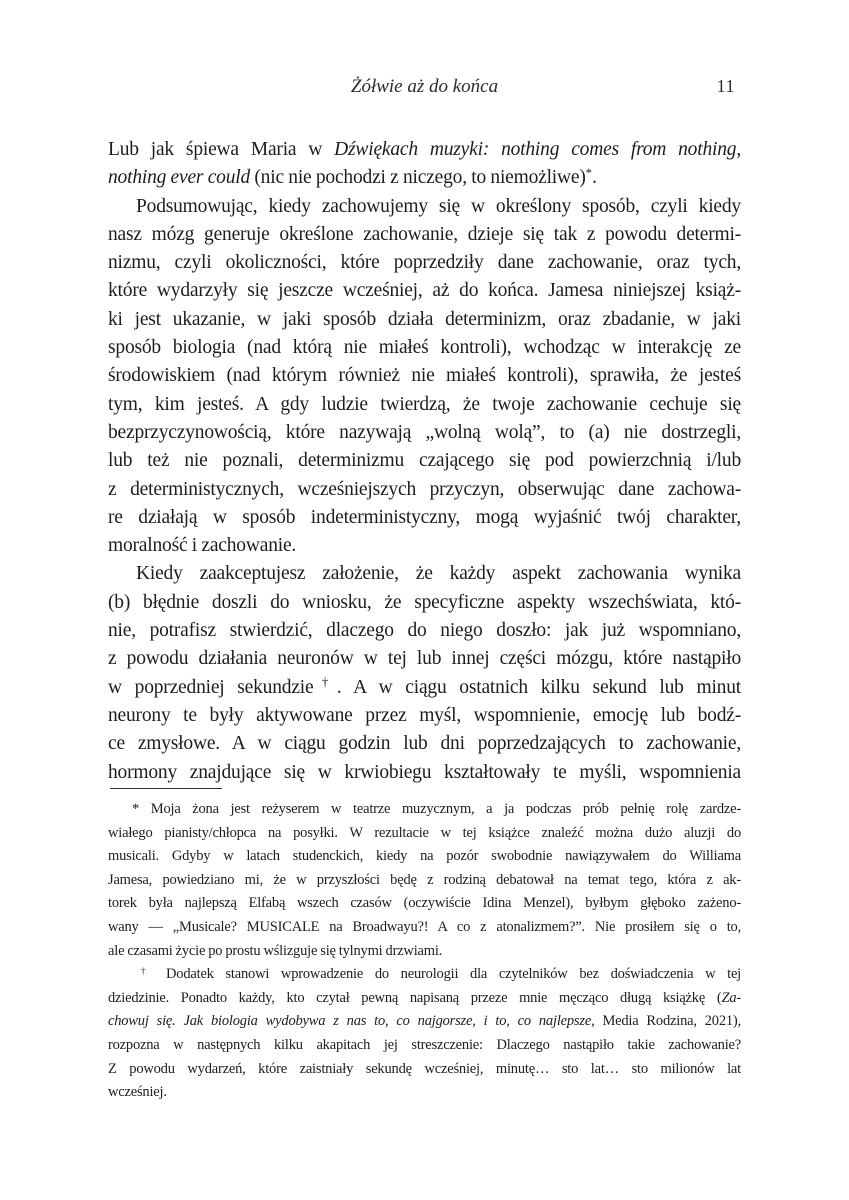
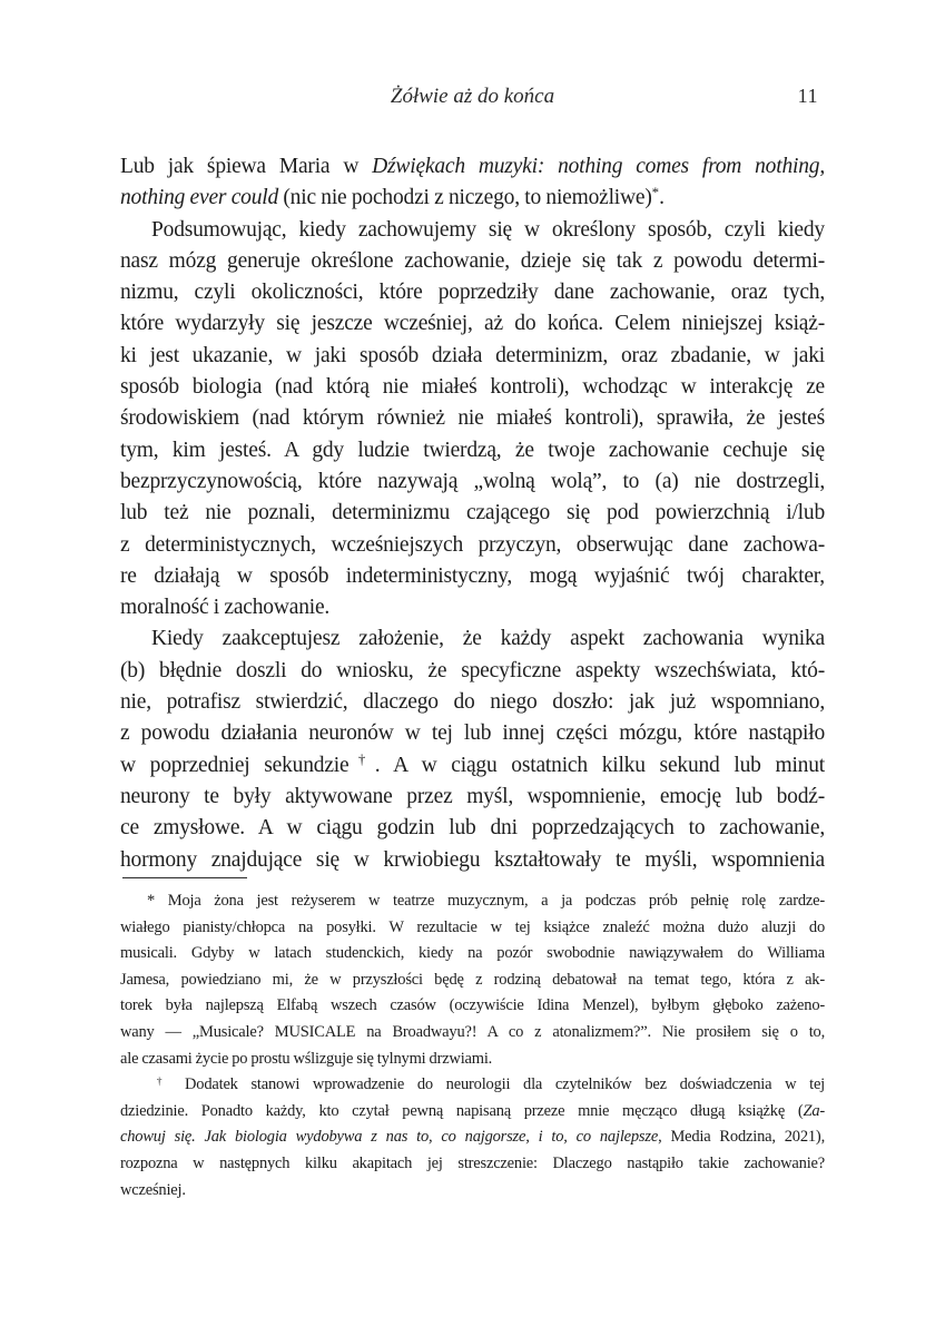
  Żółwie aż do końca
  11
  Lub jak śpiewa Maria w Dźwiękach muzyki: nothing comes from nothing,
  nothing ever could (nic nie pochodzi z niczego, to niemożliwe)*.
  Podsumowując, kiedy zachowujemy się w określony sposób, czyli kiedy
  nasz mózg generuje określone zachowanie, dzieje się tak z powodu determi-
  nizmu, czyli okoliczności, które poprzedziły dane zachowanie, oraz tych,
- które wydarzyły się jeszcze wcześniej, aż do końca. Jamesa niniejszej książ-
+ które wydarzyły się jeszcze wcześniej, aż do końca. Celem niniejszej książ-
  ki jest ukazanie, w jaki sposób działa determinizm, oraz zbadanie, w jaki
  sposób biologia (nad którą nie miałeś kontroli), wchodząc w interakcję ze
  środowiskiem (nad którym również nie miałeś kontroli), sprawiła, że jesteś
  tym, kim jesteś. A gdy ludzie twierdzą, że twoje zachowanie cechuje się
  bezprzyczynowością, które nazywają „wolną wolą”, to (a) nie dostrzegli,
  lub też nie poznali, determinizmu czającego się pod powierzchnią i/lub
  z deterministycznych, wcześniejszych przyczyn, obserwując dane zachowa-
  re działają w sposób indeterministyczny, mogą wyjaśnić twój charakter,
  moralność i zachowanie.
  Kiedy zaakceptujesz założenie, że każdy aspekt zachowania wynika
  (b) błędnie doszli do wniosku, że specyficzne aspekty wszechświata, któ-
  nie, potrafisz stwierdzić, dlaczego do niego doszło: jak już wspomniano,
  z powodu działania neuronów w tej lub innej części mózgu, które nastąpiło
  w poprzedniej sekundzie†. A w ciągu ostatnich kilku sekund lub minut
  neurony te były aktywowane przez myśl, wspomnienie, emocję lub bodź-
  ce zmysłowe. A w ciągu godzin lub dni poprzedzających to zachowanie,
  hormony znajdujące się w krwiobiegu kształtowały te myśli, wspomnienia
  * Moja żona jest reżyserem w teatrze muzycznym, a ja podczas prób pełnię rolę zardze-
  wiałego pianisty/chłopca na posyłki. W rezultacie w tej książce znaleźć można dużo aluzji do
  musicali. Gdyby w latach studenckich, kiedy na pozór swobodnie nawiązywałem do Williama
  Jamesa, powiedziano mi, że w przyszłości będę z rodziną debatował na temat tego, która z ak-
  torek była najlepszą Elfabą wszech czasów (oczywiście Idina Menzel), byłbym głęboko zażeno-
  wany — „Musicale? MUSICALE na Broadwayu?! A co z atonalizmem?”. Nie prosiłem się o to,
  ale czasami życie po prostu wślizguje się tylnymi drzwiami.
  † Dodatek stanowi wprowadzenie do neurologii dla czytelników bez doświadczenia w tej
  dziedzinie. Ponadto każdy, kto czytał pewną napisaną przeze mnie męcząco długą książkę (Za-
  chowuj się. Jak biologia wydobywa z nas to, co najgorsze, i to, co najlepsze, Media Rodzina, 2021),
  rozpozna w następnych kilku akapitach jej streszczenie: Dlaczego nastąpiło takie zachowanie?
- Z powodu wydarzeń, które zaistniały sekundę wcześniej, minutę… sto lat… sto milionów lat
  wcześniej.
